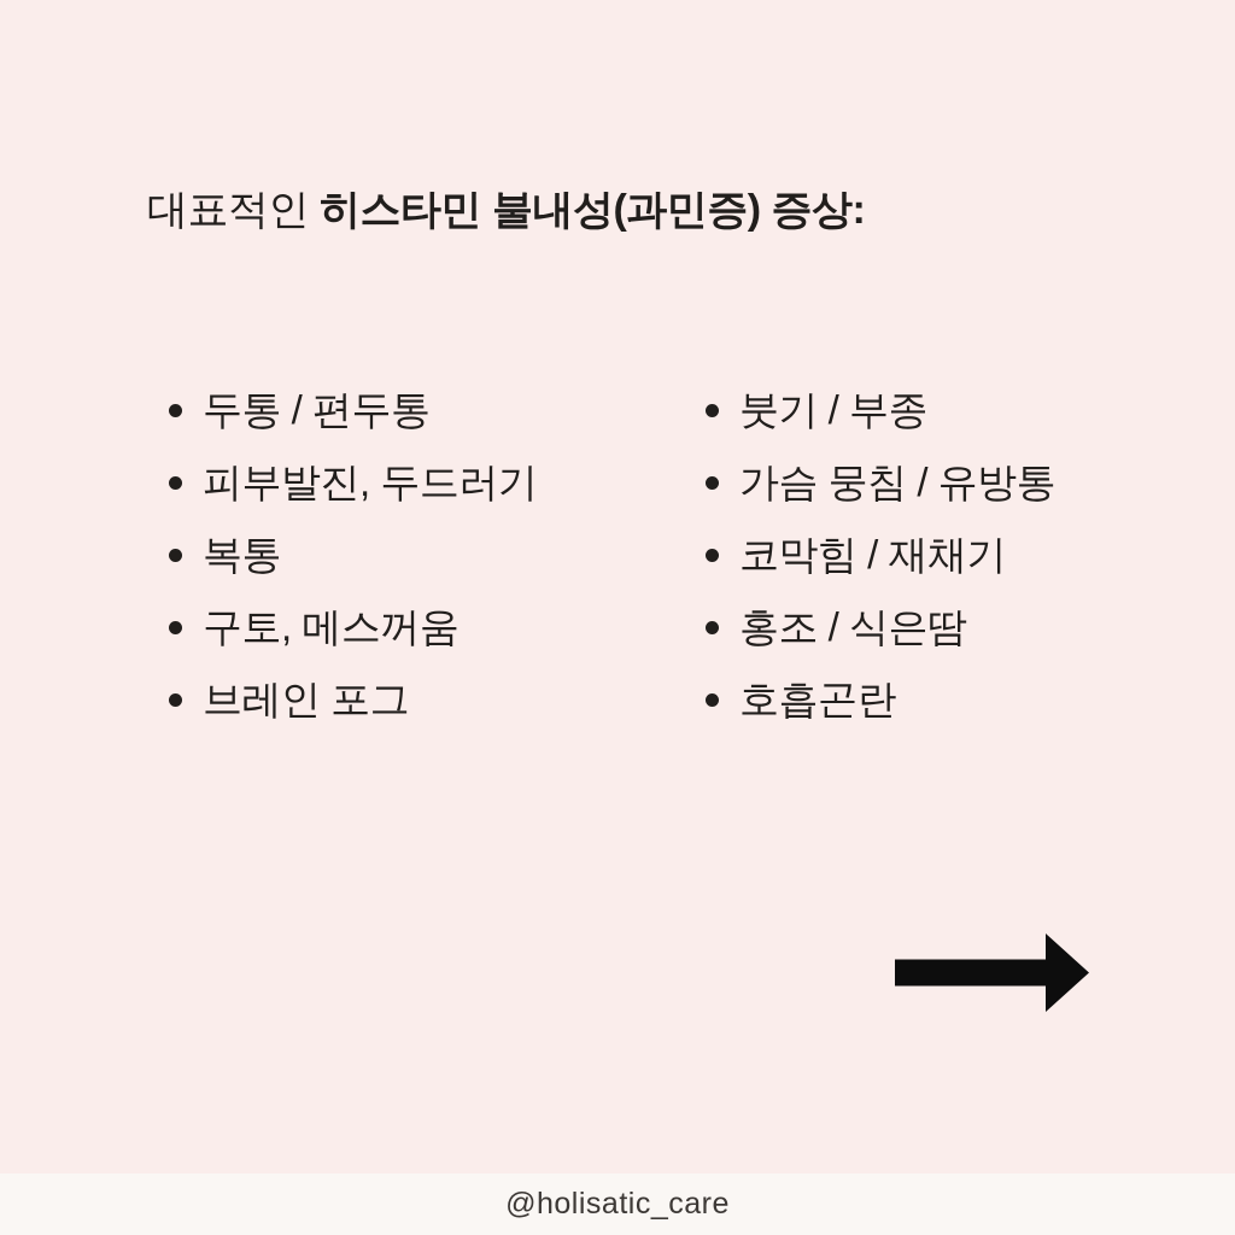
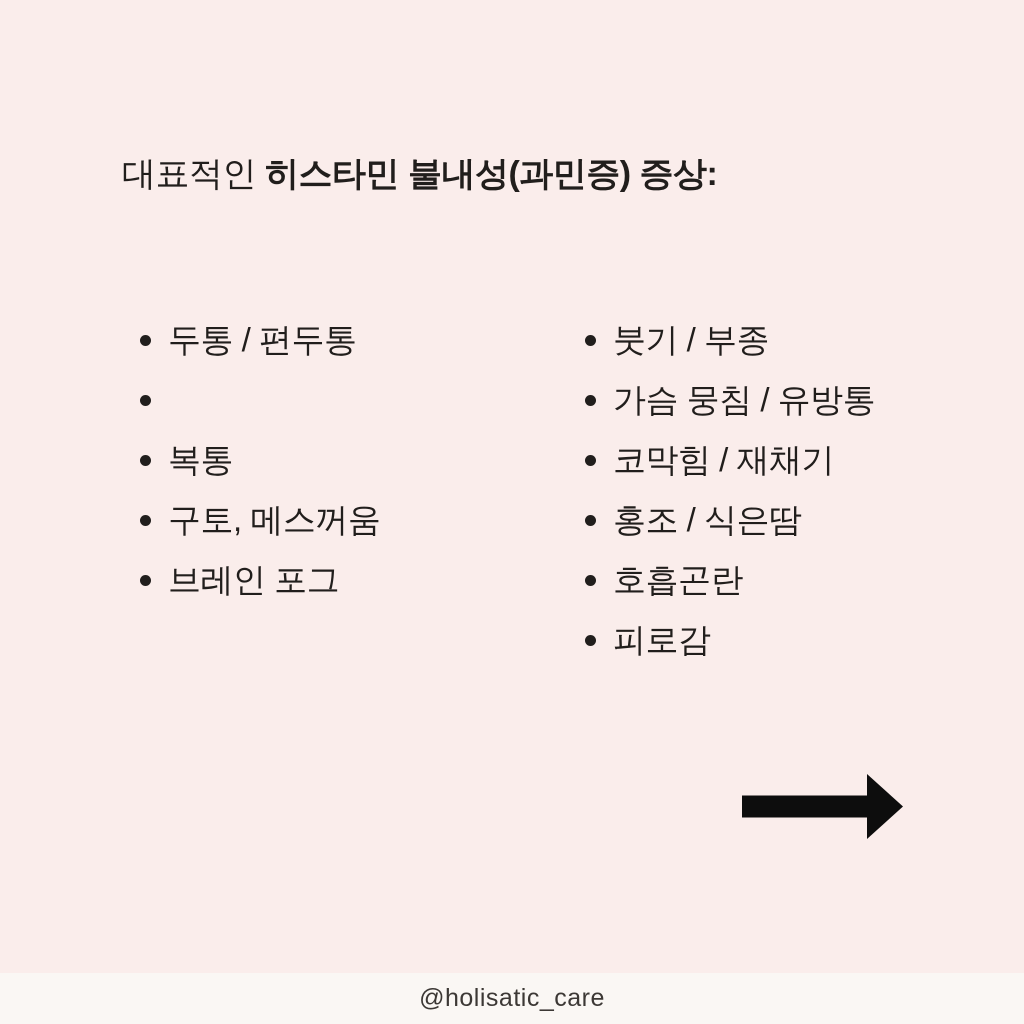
  대표적인 히스타민 불내성(과민증) 증상:
  두통 / 편두통
- 피부발진, 두드러기
  복통
  구토, 메스꺼움
  브레인 포그
  붓기 / 부종
  가슴 뭉침 / 유방통
  코막힘 / 재채기
  홍조 / 식은땀
  호흡곤란
+ 피로감
  @holisatic_care
